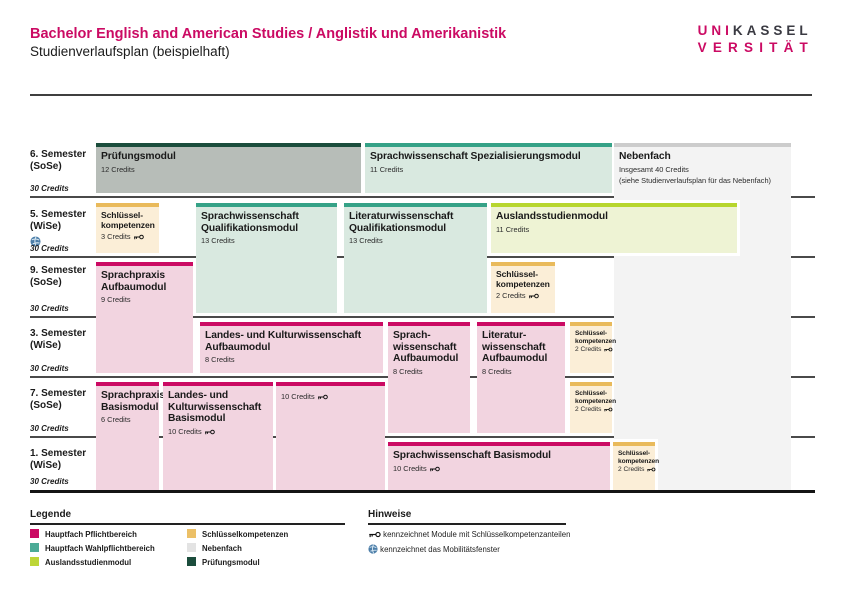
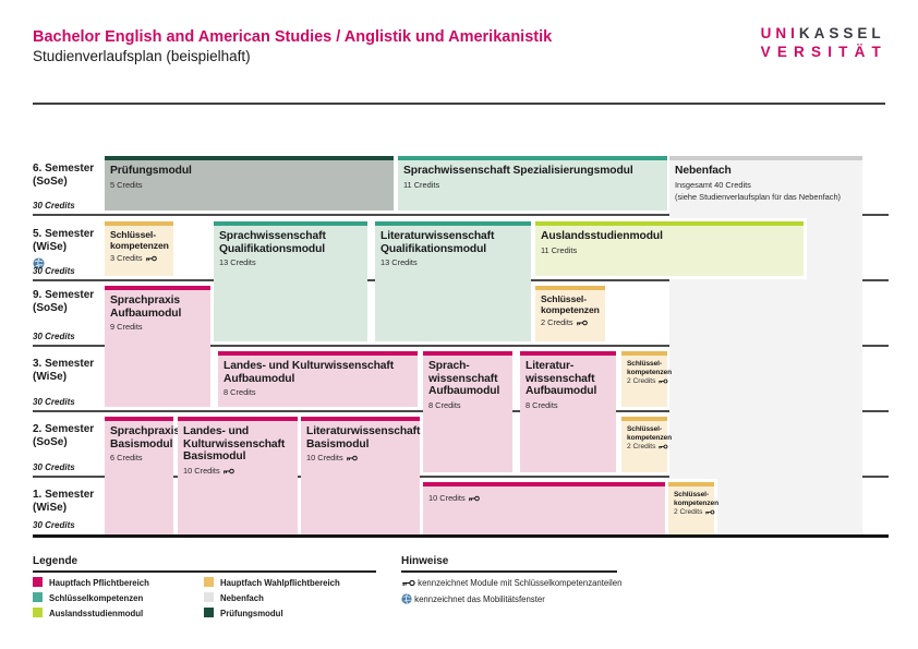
  Bachelor English and American Studies / Anglistik und Amerikanistik
  Studienverlaufsplan (beispielhaft)
  UNIKASSEL
  VERSITÄT
  6. Semester
  (SoSe)
  30 Credits
  5. Semester
  (WiSe)
  30 Credits
  9. Semester
  (SoSe)
  30 Credits
  3. Semester
  (WiSe)
  30 Credits
- 7. Semester
+ 2. Semester
  (SoSe)
  30 Credits
  1. Semester
  (WiSe)
  30 Credits
  Nebenfach
  Insgesamt 40 Credits
  (siehe Studienverlaufsplan für das Nebenfach)
  Prüfungsmodul
- 12 Credits
+ 5 Credits
  Sprachwissenschaft Spezialisierungsmodul
  11 Credits
  Schlüssel-kompetenzen
  3 Credits
  Sprachwissenschaft Qualifikationsmodul
  13 Credits
  Literaturwissenschaft Qualifikationsmodul
  13 Credits
  Auslandsstudienmodul
  11 Credits
  Sprachpraxis Aufbaumodul
  9 Credits
  Schlüssel-kompetenzen
  2 Credits
  Landes- und Kulturwissenschaft Aufbaumodul
  8 Credits
  Sprach-wissenschaft Aufbaumodul
  8 Credits
  Literatur-wissenschaft Aufbaumodul
  8 Credits
  Sprachpraxi Basismodul
  6 Credits
  Landes- und Kulturwissenschaft Basismodul
  10 Credits
+ Literaturwissenschaft Basismodul
  10 Credits
- Sprachwissenschaft Basismodul
  10 Credits
  Legende
  Hauptfach Pflichtbereich
- Hauptfach Wahlpflichtbereich
+ Schlüsselkompetenzen
  Auslandsstudienmodul
- Schlüsselkompetenzen
+ Hauptfach Wahlpflichtbereich
  Nebenfach
  Prüfungsmodul
  Hinweise
  kennzeichnet Module mit Schlüsselkompetenzanteilen
  kennzeichnet das Mobilitätsfenster
